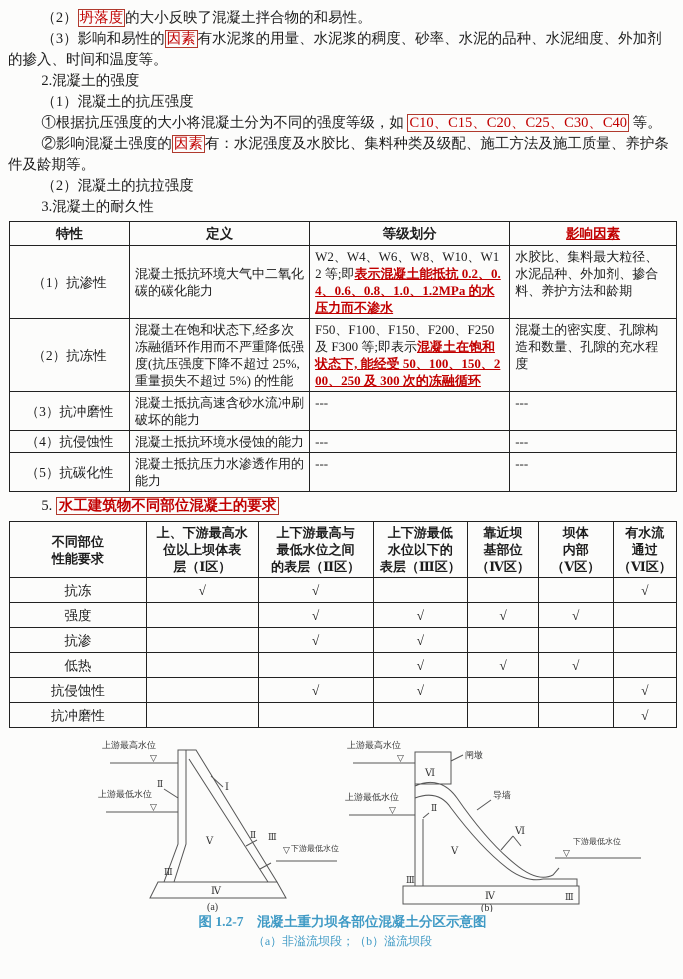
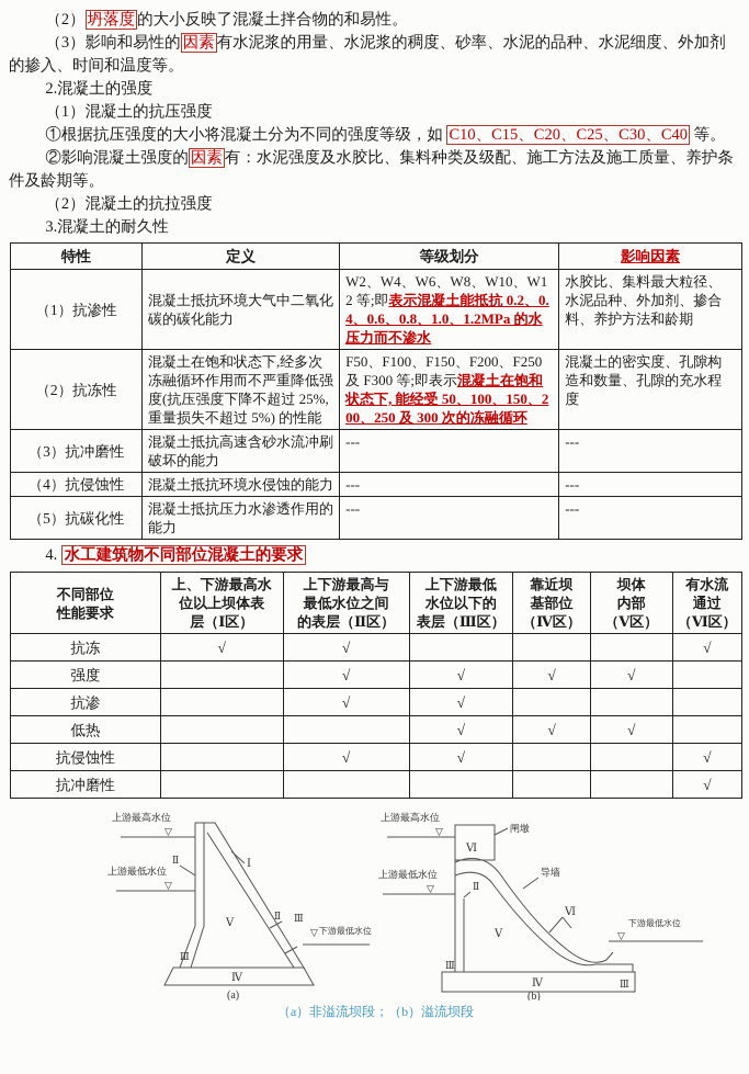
  （2） 坍落度 的大小反映了混凝土拌合物的和易性。
  （3）影响和易性的 因素 有水泥浆的用量、水泥浆的稠度、砂率、水泥的品种、水泥细度、外加剂的掺入、时间和温度等。
  2.混凝土的强度
  （1）混凝土的抗压强度
  ①根据抗压强度的大小将混凝土分为不同的强度等级，如 C10、C15、C20、C25、C30、C40 等。
  ②影响混凝土强度的 因素 有：水泥强度及水胶比、集料种类及级配、施工方法及施工质量、养护条件及龄期等。
  （2）混凝土的抗拉强度
  3.混凝土的耐久性
  特性	定义	等级划分	影响因素
  （1）抗渗性	混凝土抵抗环境大气中二氧化碳的碳化能力	W2、W4、W6、W8、W10、W12 等;即表示混凝土能抵抗 0.2、0.4、0.6、0.8、1.0、1.2MPa 的水压力而不渗水	水胶比、集料最大粒径、水泥品种、外加剂、掺合料、养护方法和龄期
  （2）抗冻性	混凝土在饱和状态下,经多次冻融循环作用而不严重降低强度(抗压强度下降不超过 25%,重量损失不超过 5%) 的性能	F50、F100、F150、F200、F250 及 F300 等;即表示混凝土在饱和状态下, 能经受 50、100、150、200、250 及 300 次的冻融循环	混凝土的密实度、孔隙构造和数量、孔隙的充水程度
  （3）抗冲磨性	混凝土抵抗高速含砂水流冲刷破坏的能力	---	---
  （4）抗侵蚀性	混凝土抵抗环境水侵蚀的能力	---	---
  （5）抗碳化性	混凝土抵抗压力水渗透作用的能力	---	---
- 5. 水工建筑物不同部位混凝土的要求
+ 4. 水工建筑物不同部位混凝土的要求
  不同部位性能要求	上、下游最高水位以上坝体表层（Ⅰ区）	上下游最高与最低水位之间的表层（Ⅱ区）	上下游最低水位以下的表层（Ⅲ区）	靠近坝基部位（Ⅳ区）	坝体内部（Ⅴ区）	有水流通过（Ⅵ区）
  抗冻	√	√				√
  强度		√	√	√	√
  抗渗		√	√
  低热			√	√	√
  抗侵蚀性		√	√			√
  抗冲磨性						√
  上游最高水位
  ▽
  Ⅱ
  上游最低水位
  ▽
  Ⅰ
  Ⅴ
  Ⅱ
  Ⅲ
  ▽
  下游最低水位
  Ⅲ
  Ⅳ
  (a)
  上游最高水位
  ▽
  Ⅵ
  闸墩
  导墙
  Ⅵ
  上游最低水位
  ▽
  Ⅱ
  Ⅴ
  下游最低水位
  ▽
  Ⅲ
  Ⅳ
  Ⅲ
  (b)
- 图 1.2-7 混凝土重力坝各部位混凝土分区示意图
  （a）非溢流坝段；（b）溢流坝段
